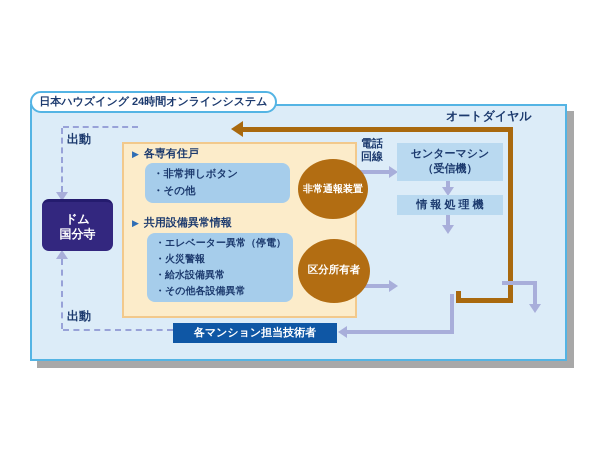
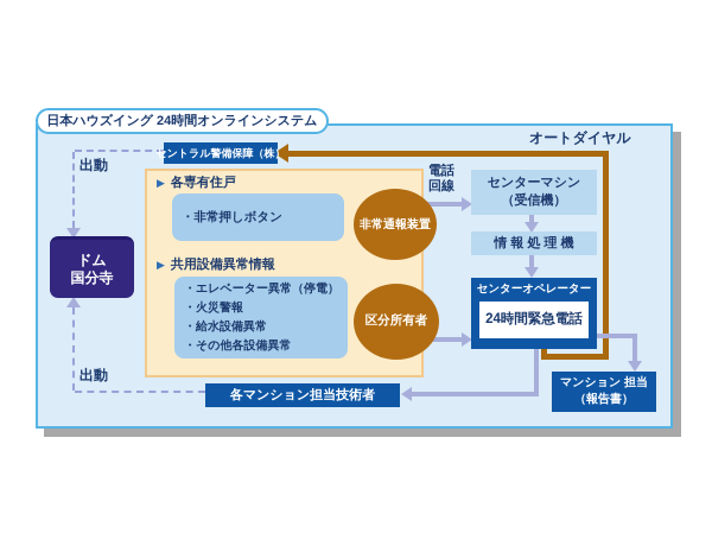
  出動
  出動
  オートダイヤル
  ▶ 各専有住戸
  ・非常押しボタン
- ・その他
  ▶ 共用設備異常情報
  ・エレベーター異常（停電）
  ・火災警報
  ・給水設備異常
  ・その他各設備異常
  非常通報装置
  区分所有者
  電話
  回線
  センターマシン
  （受信機）
  情 報 処 理 機
+ センターオペレーター
+ 24時間緊急電話
+ マンション 担当
+ （報告書）
+ セントラル警備保障（株）
  ドム
  国分寺
  各マンション担当技術者
  日本ハウズイング 24時間オンラインシステム
